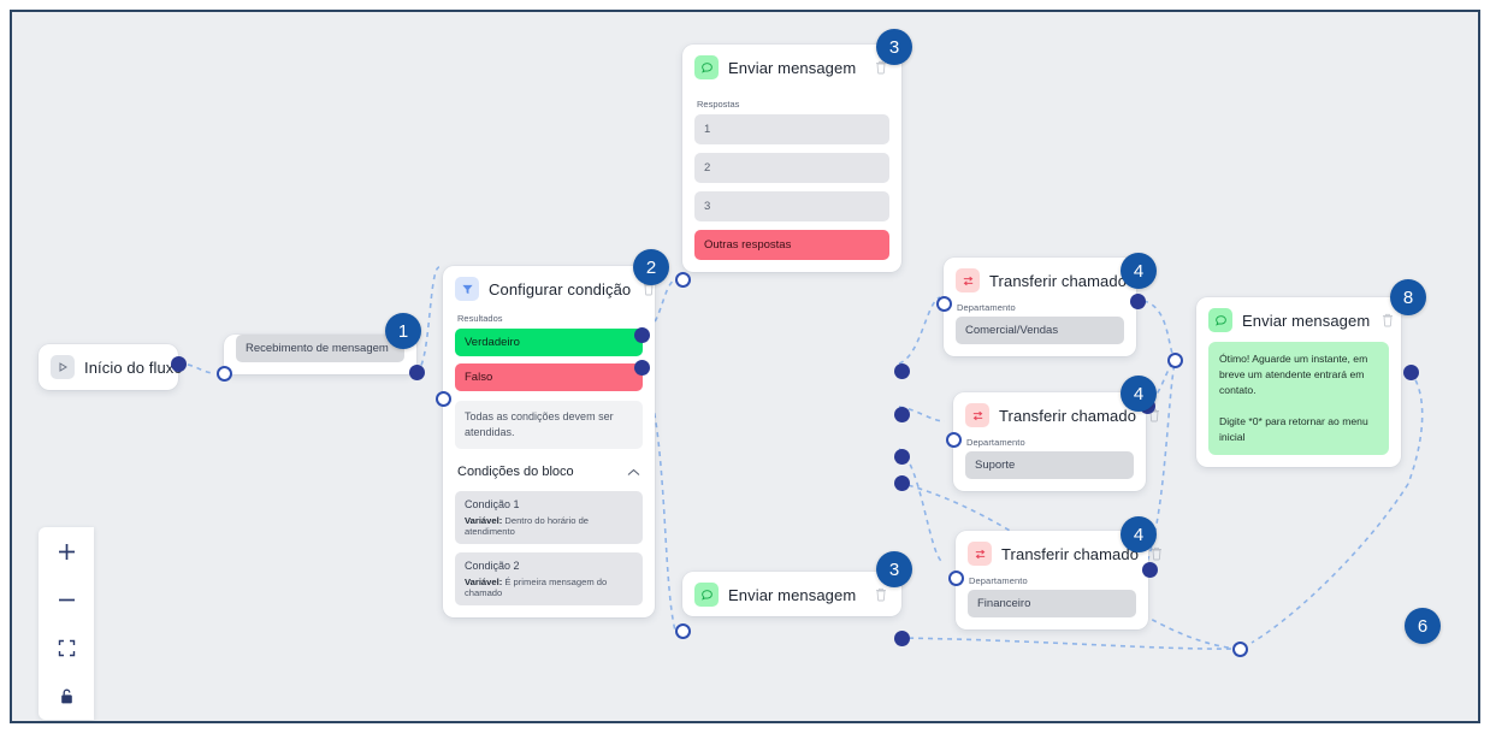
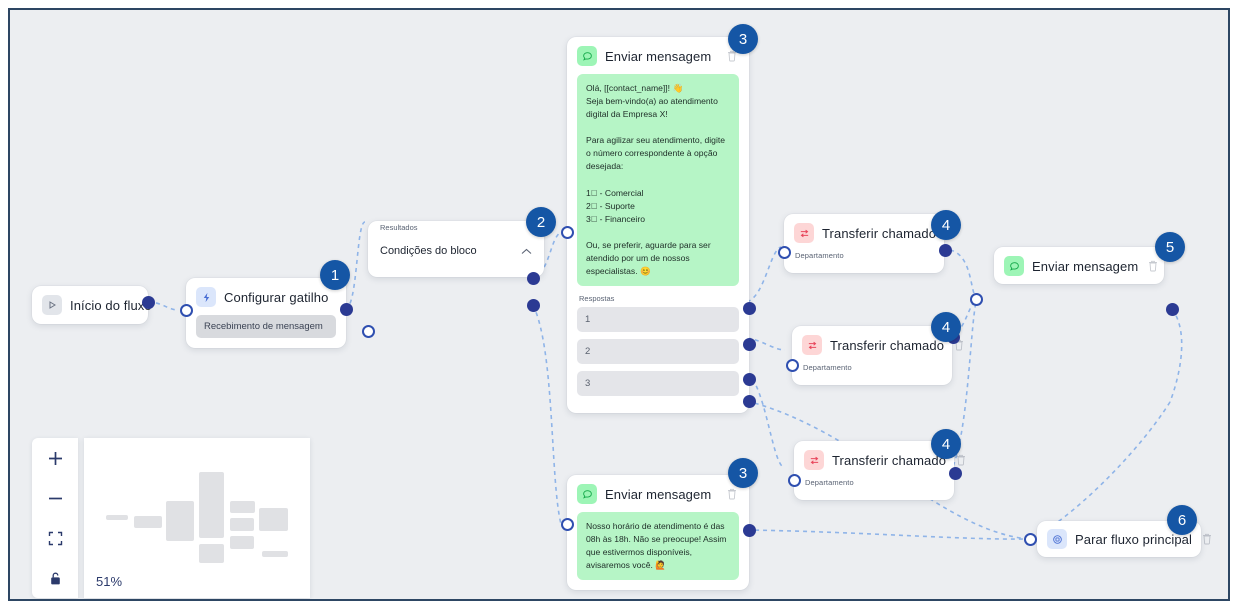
  Início do flux
  1
+ Configurar gatilho
  Recebimento de mensagem
  2
- Configurar condição
  Resultados
- Verdadeiro
- Falso
- Todas as condições devem ser atendidas.
  Condições do bloco
- Condição 1
- Variável: Dentro do horário de atendimento
- Condição 2
- Variável: É primeira mensagem do chamado
  3
  Enviar mensagem
+ Olá, [[contact_name]]! 👋
+ Seja bem-vindo(a) ao atendimento digital da Empresa X!
+ Para agilizar seu atendimento, digite o número correspondente à opção desejada:
+ 1⃣ - Comercial
+ 2⃣ - Suporte
+ 3⃣ - Financeiro
+ Ou, se preferir, aguarde para ser atendido por um de nossos especialistas. 😊
  Respostas
  1
  2
  3
- Outras respostas
  4
  Transferir chamad
  Departamento
- Comercial/Vendas
  4
  Transferir chamado
  Departamento
- Suporte
  4
  Transferir chamado
  Departamento
- Financeiro
- 8
+ 5
  Enviar mensagem
- Ótimo! Aguarde um instante, em breve um atendente entrará em contato.
- Digite *0* para retornar ao menu inicial
  3
  Enviar mensagem
+ Nosso horário de atendimento é das 08h às 18h. Não se preocupe! Assim que estivermos disponíveis, avisaremos você. 🙋
  6
+ Parar fluxo principal
+ 51%
